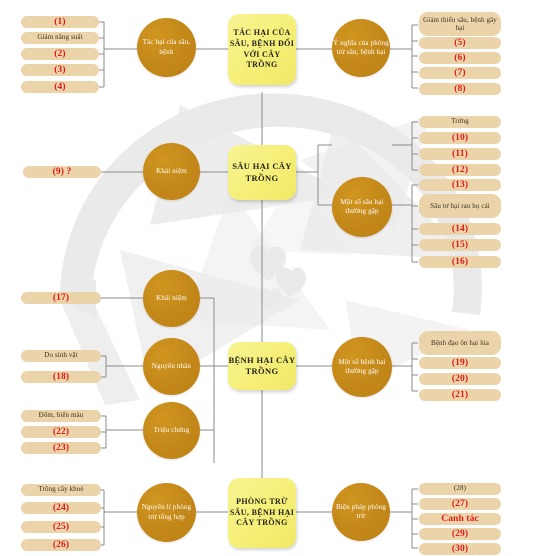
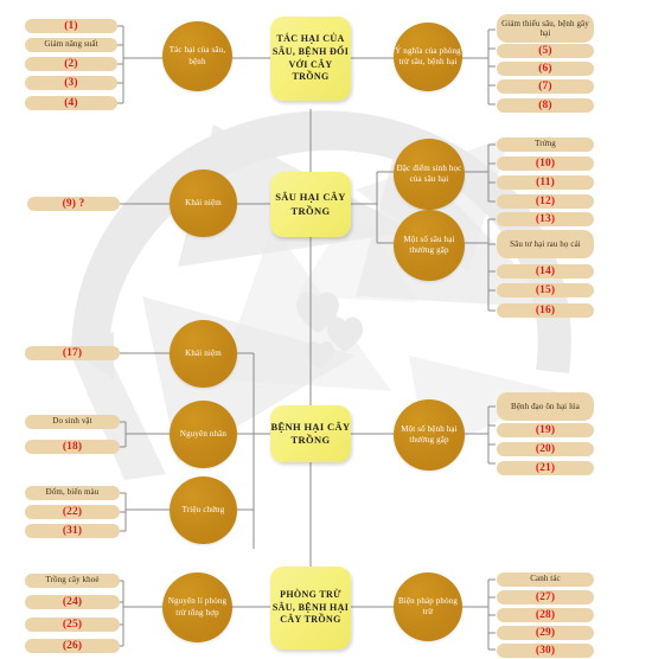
  TÁC HẠI CỦA SÂU, BỆNH ĐỐI VỚI CÂY TRỒNG
  SÂU HẠI CÂY TRỒNG
  BỆNH HẠI CÂY TRỒNG
  PHÒNG TRỪ SÂU, BỆNH HẠI CÂY TRỒNG
  Tác hại của sâu, bệnh
  Ý nghĩa của phòng trừ sâu, bệnh hại
  Khái niệm
+ Đặc điểm sinh học của sâu hại
  Một số sâu hại thường gặp
  Khái niệm
  Nguyên nhân
  Triệu chứng
  Một số bệnh hại thường gặp
  Nguyên lí phòng trừ tổng hợp
  Biện pháp phòng trừ
  (1)
  Giảm năng suất
  (2)
  (3)
  (4)
  Giảm thiểu sâu, bệnh gây hại
  (5)
  (6)
  (7)
  (8)
  (9) ?
  Trứng
  (10)
  (11)
  (12)
  (13)
  Sâu tơ hại rau họ cải
  (14)
  (15)
  (16)
  (17)
  Do sinh vật
  (18)
  Đốm, biến màu
  (22)
- (23)
+ (31)
  Bệnh đạo ôn hại lúa
  (19)
  (20)
  (21)
  Trồng cây khoẻ
  (24)
  (25)
  (26)
- (28)
+ Canh tác
  (27)
- Canh tác
+ (28)
  (29)
  (30)
